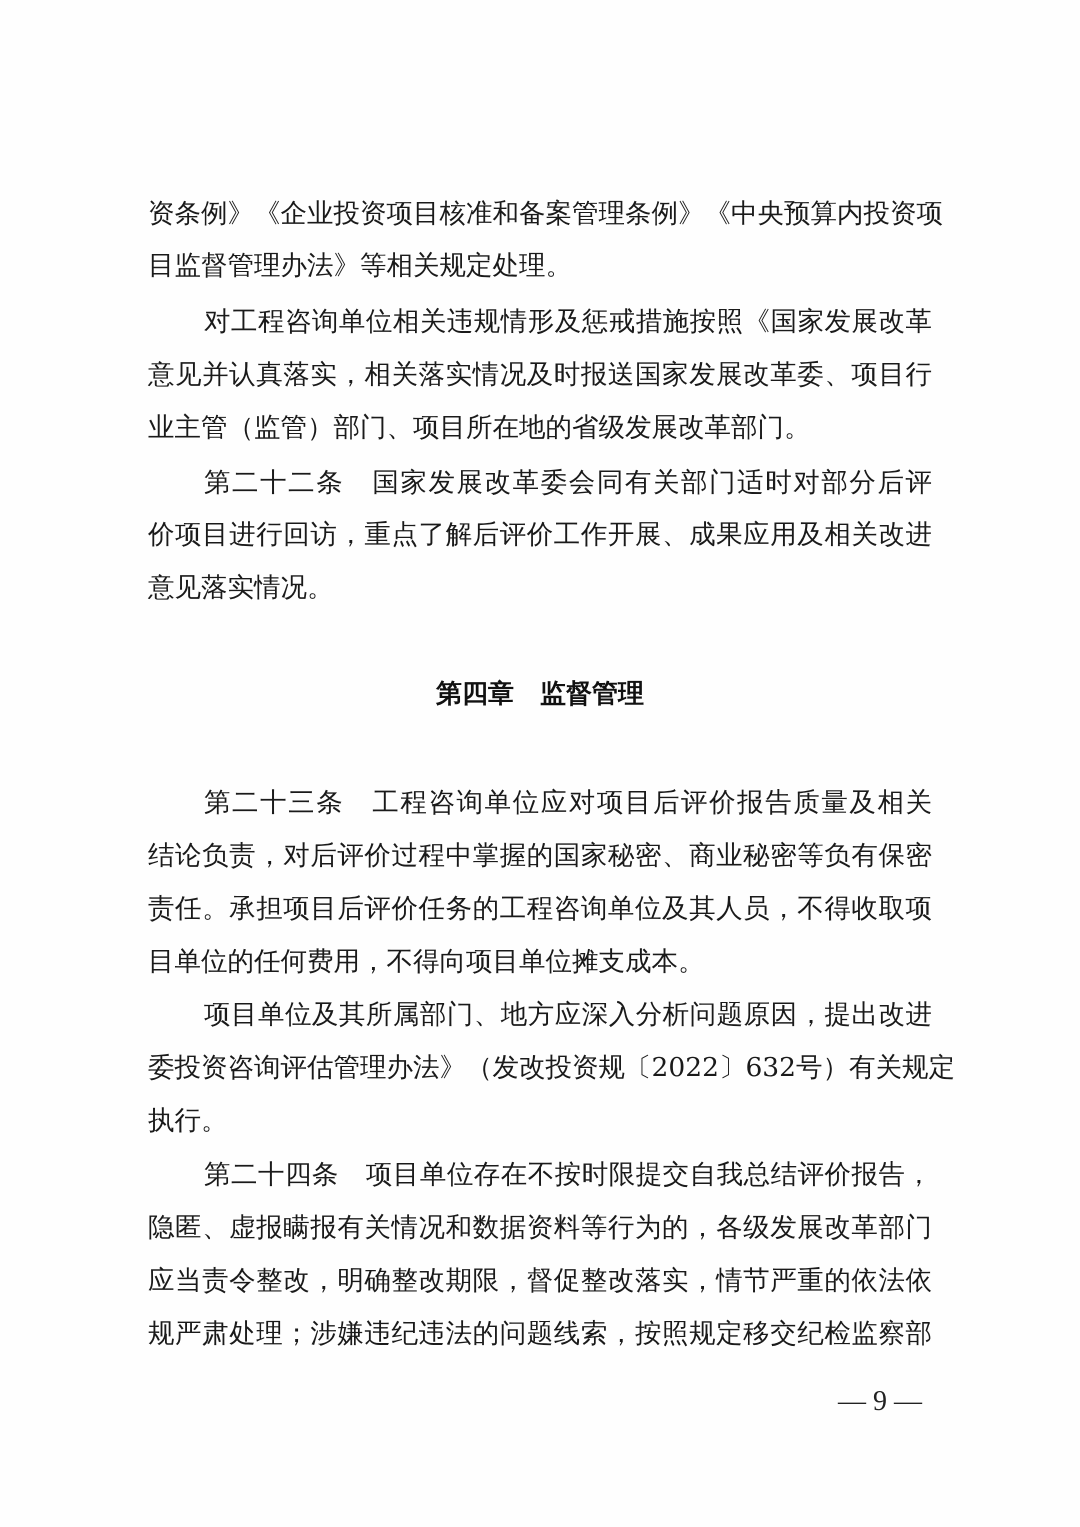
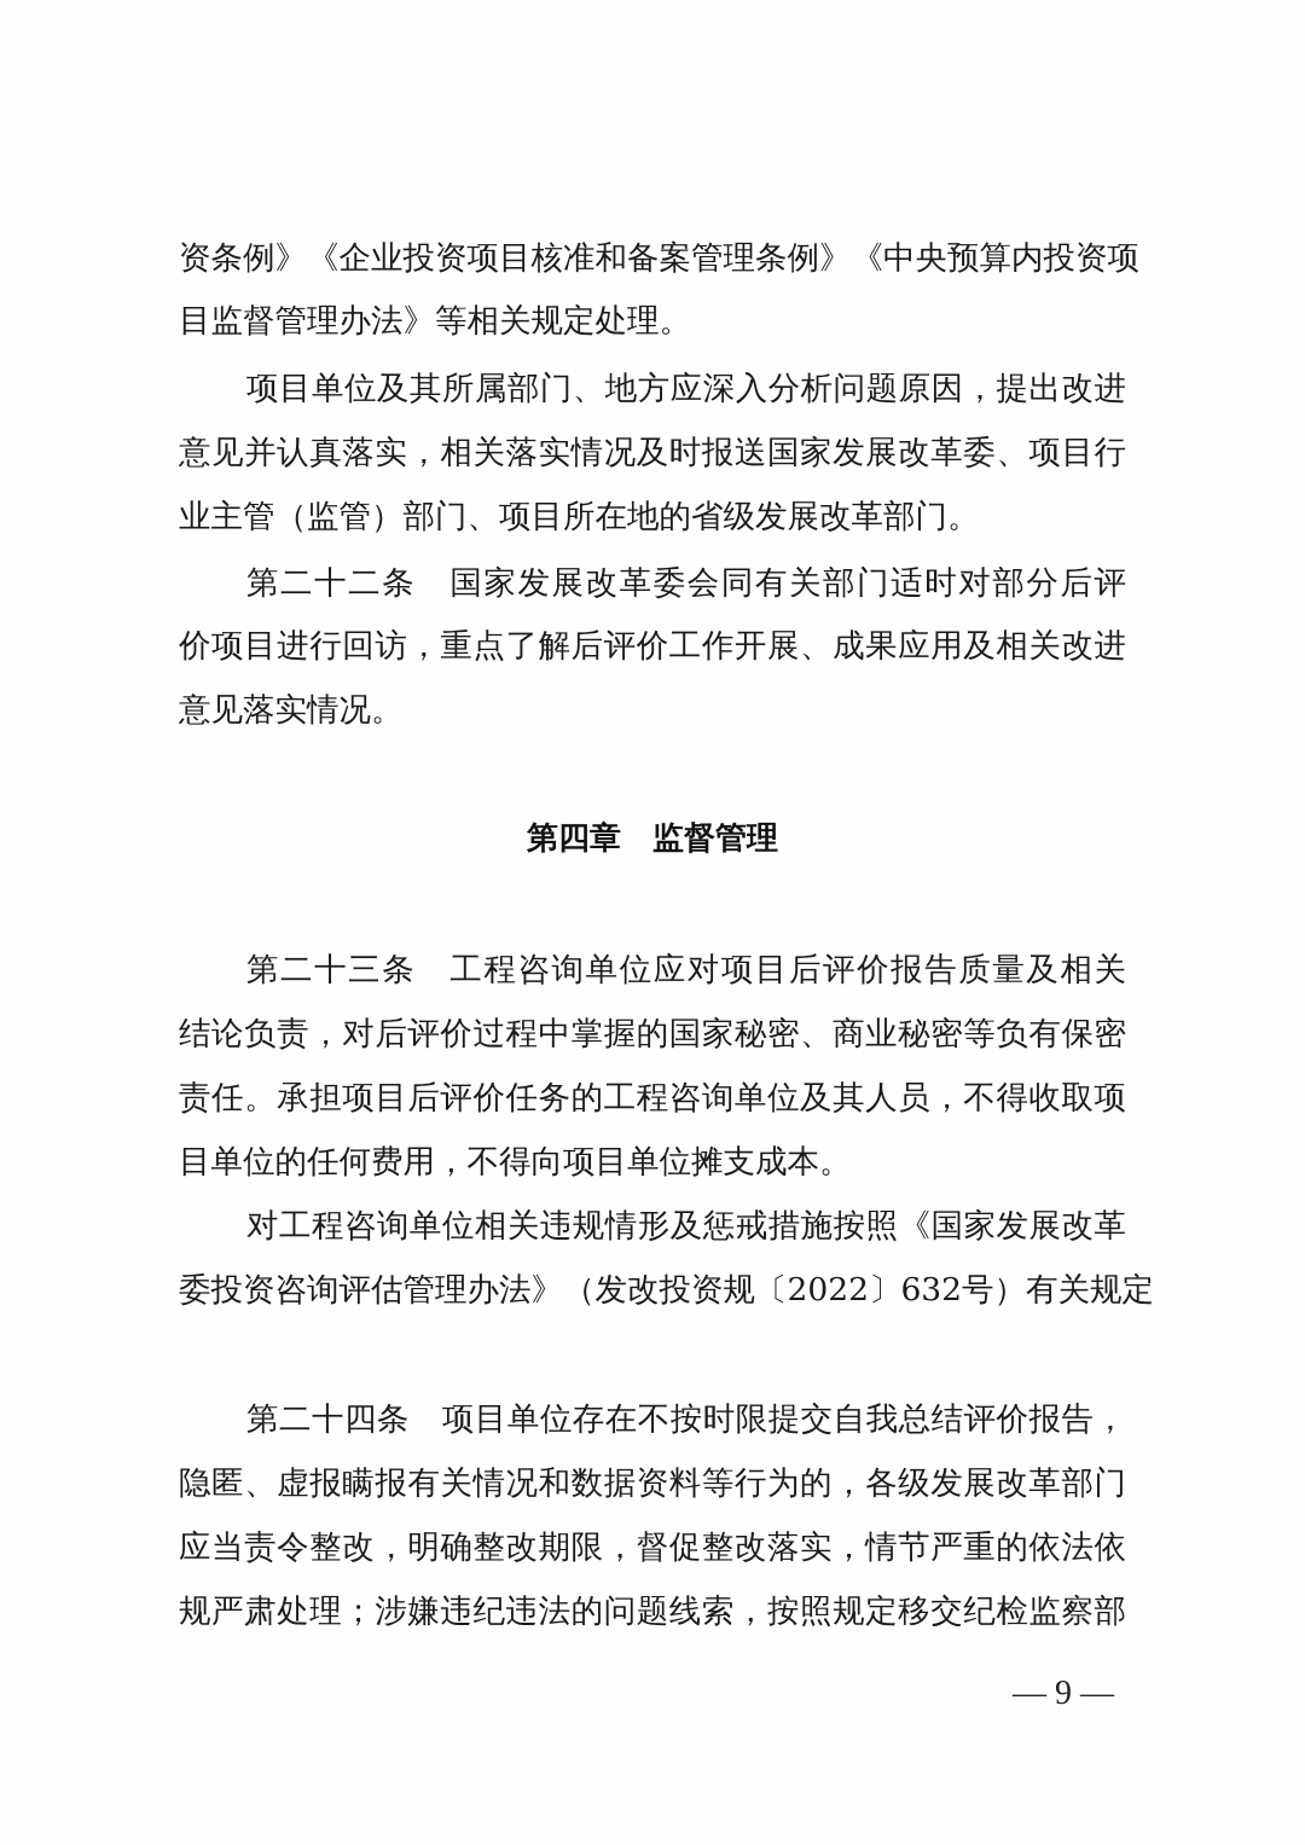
  资条例》《企业投资项目核准和备案管理条例》《中央预算内投资项
  目监督管理办法》等相关规定处理。
- 对工程咨询单位相关违规情形及惩戒措施按照《国家发展改革
+ 项目单位及其所属部门、地方应深入分析问题原因，提出改进
  意见并认真落实，相关落实情况及时报送国家发展改革委、项目行
  业主管（监管）部门、项目所在地的省级发展改革部门。
  第二十二条 国家发展改革委会同有关部门适时对部分后评
  价项目进行回访，重点了解后评价工作开展、成果应用及相关改进
  意见落实情况。
  第四章 监督管理
  第二十三条 工程咨询单位应对项目后评价报告质量及相关
  结论负责，对后评价过程中掌握的国家秘密、商业秘密等负有保密
  责任。承担项目后评价任务的工程咨询单位及其人员，不得收取项
  目单位的任何费用，不得向项目单位摊支成本。
- 项目单位及其所属部门、地方应深入分析问题原因，提出改进
+ 对工程咨询单位相关违规情形及惩戒措施按照《国家发展改革
  委投资咨询评估管理办法》（发改投资规〔2022〕632号）有关规定
- 执行。
  第二十四条 项目单位存在不按时限提交自我总结评价报告，
  隐匿、虚报瞒报有关情况和数据资料等行为的，各级发展改革部门
  应当责令整改，明确整改期限，督促整改落实，情节严重的依法依
  规严肃处理；涉嫌违纪违法的问题线索，按照规定移交纪检监察部
  — 9 —
